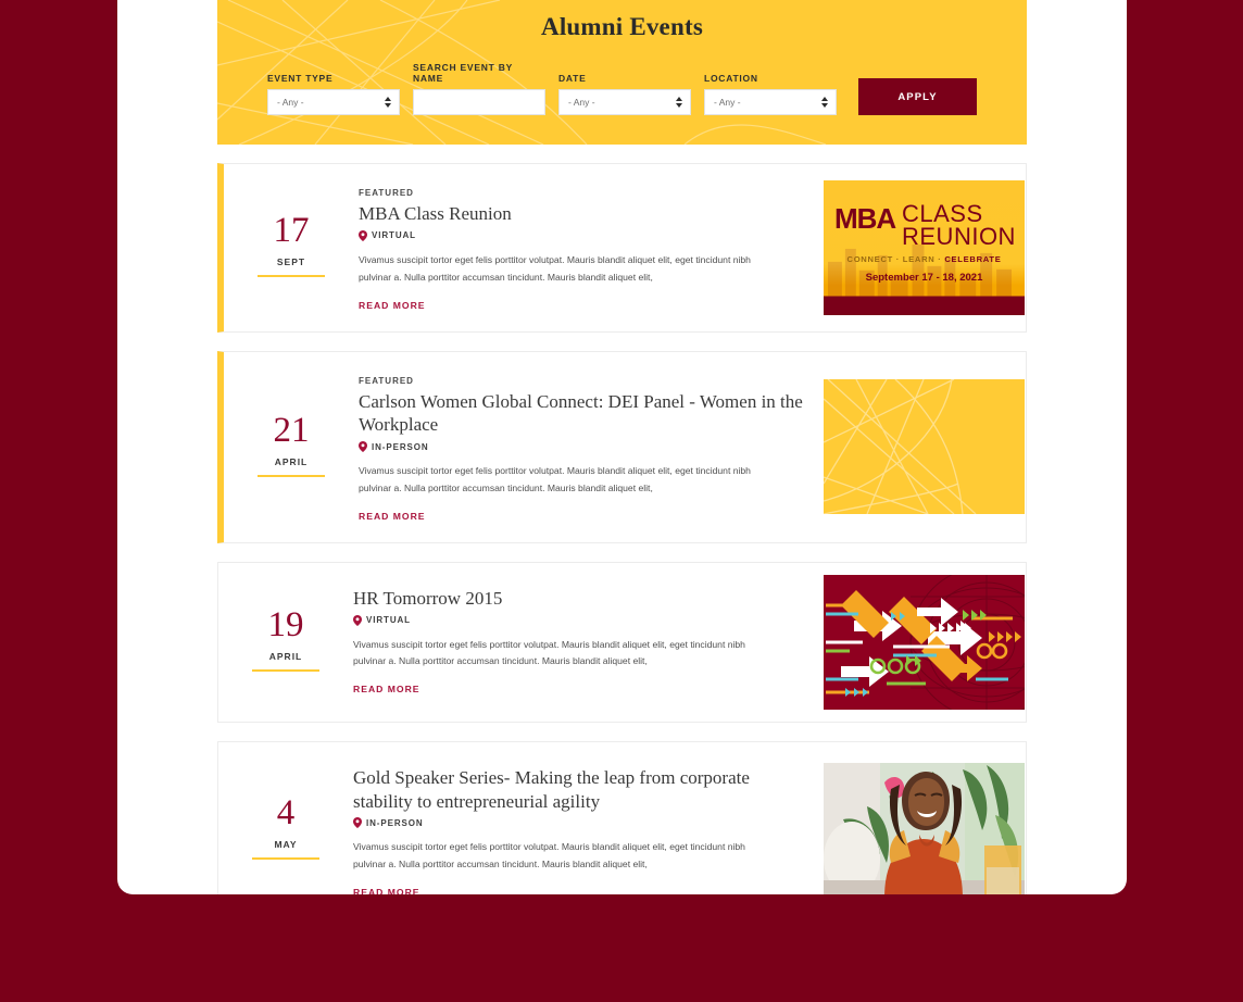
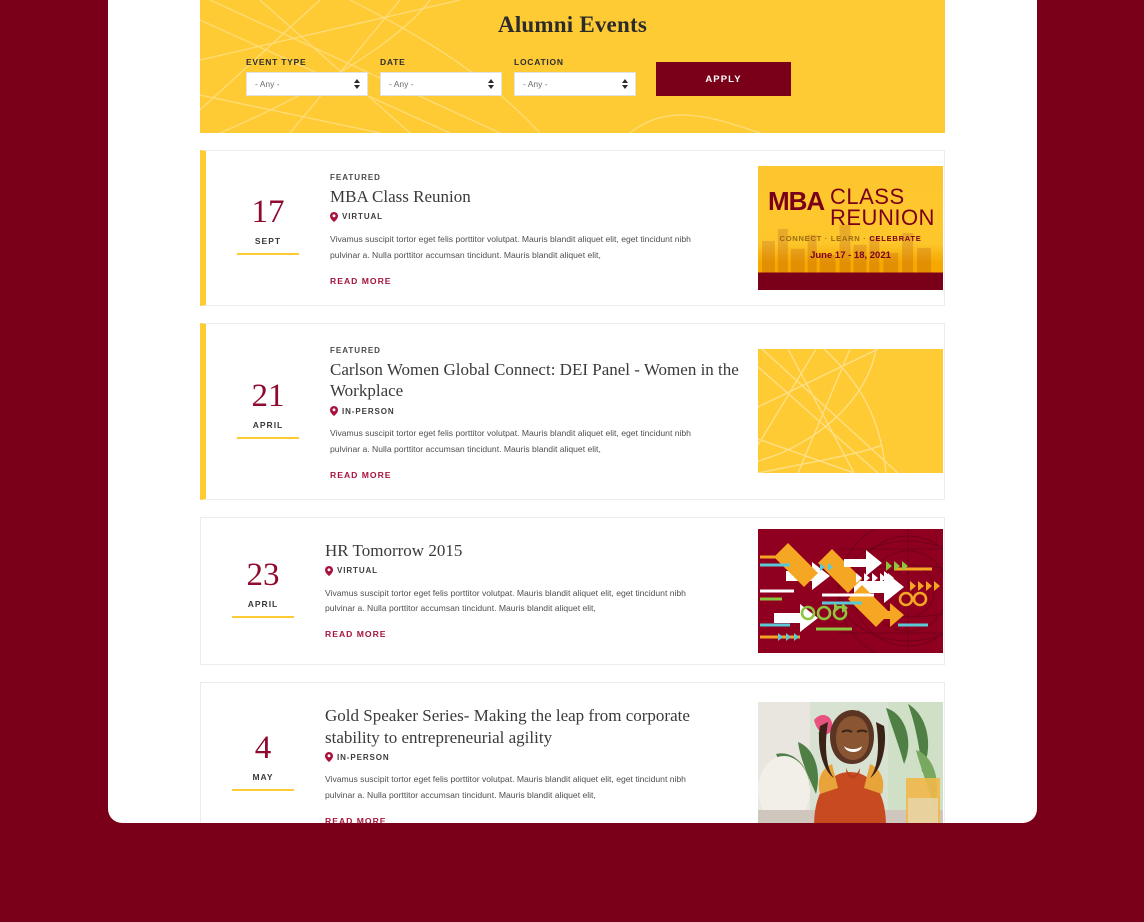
  Alumni Events
  EVENT TYPE
  - Any -
- SEARCH EVENT BY NAME
  DATE
  - Any -
  LOCATION
  - Any -
  APPLY
  17
  SEPT
  FEATURED
  MBA Class Reunion
  VIRTUAL
  Vivamus suscipit tortor eget felis porttitor volutpat. Mauris blandit aliquet elit, eget tincidunt nibh pulvinar a. Nulla porttitor accumsan tincidunt. Mauris blandit aliquet elit,
  READ MORE
  MBA
  CLASS
  REUNION
  CONNECT · LEARN · CELEBRATE
- September 17 - 18, 2021
+ June 17 - 18, 2021
  21
  APRIL
  FEATURED
  Carlson Women Global Connect: DEI Panel - Women in the Workplace
  IN-PERSON
  Vivamus suscipit tortor eget felis porttitor volutpat. Mauris blandit aliquet elit, eget tincidunt nibh pulvinar a. Nulla porttitor accumsan tincidunt. Mauris blandit aliquet elit,
  READ MORE
- 19
+ 23
  APRIL
  HR Tomorrow 2015
  VIRTUAL
  Vivamus suscipit tortor eget felis porttitor volutpat. Mauris blandit aliquet elit, eget tincidunt nibh pulvinar a. Nulla porttitor accumsan tincidunt. Mauris blandit aliquet elit,
  READ MORE
  4
  MAY
  Gold Speaker Series- Making the leap from corporate stability to entrepreneurial agility
  IN-PERSON
  Vivamus suscipit tortor eget felis porttitor volutpat. Mauris blandit aliquet elit, eget tincidunt nibh pulvinar a. Nulla porttitor accumsan tincidunt. Mauris blandit aliquet elit,
  READ MORE
